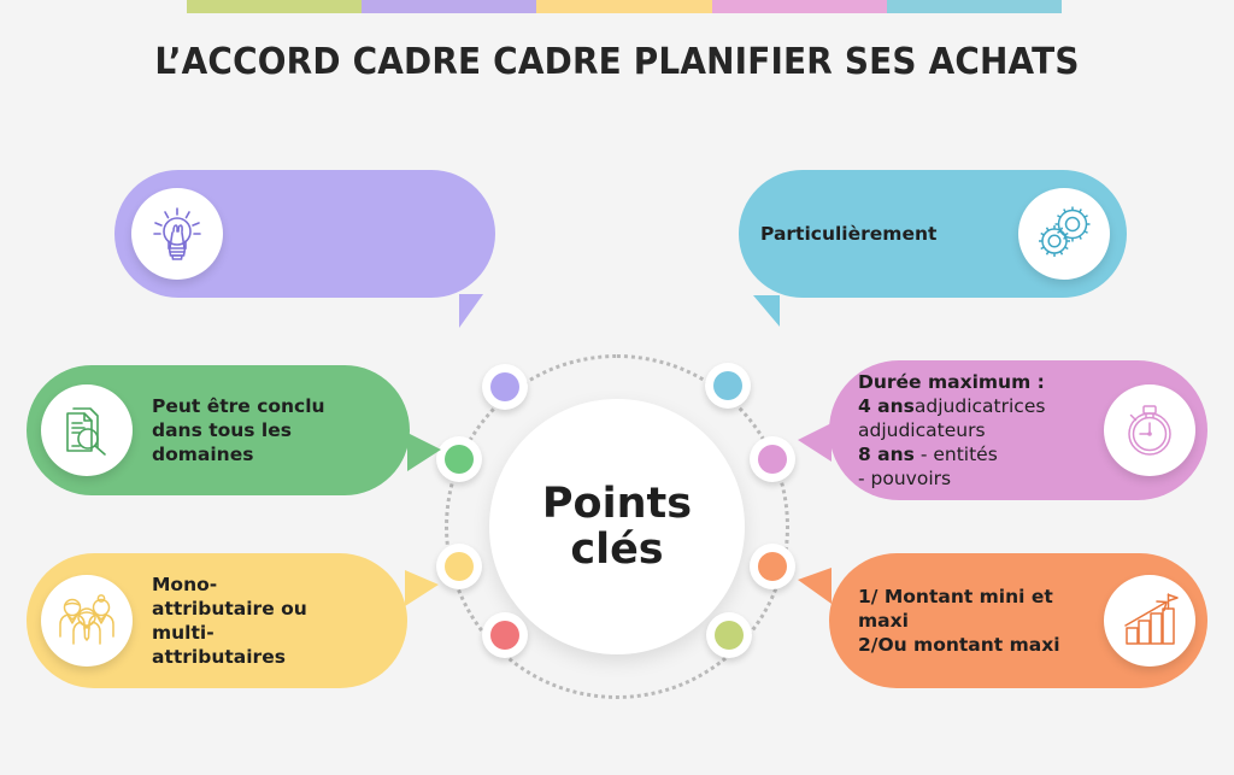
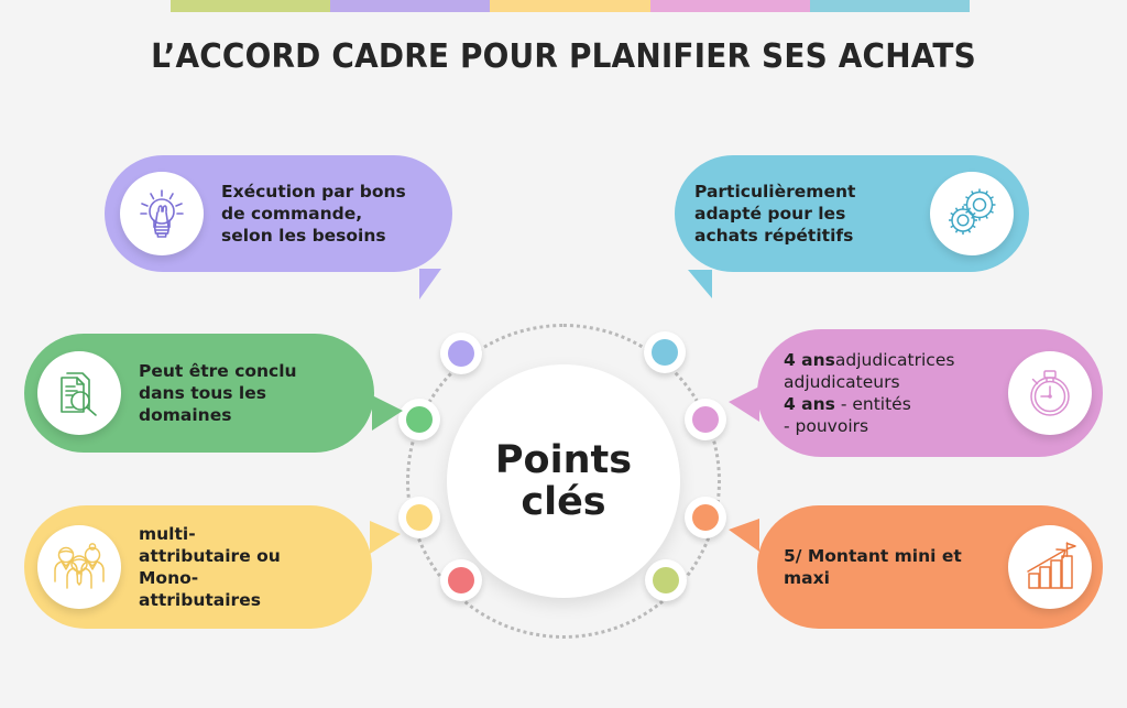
- L’ACCORD CADRE CADRE PLANIFIER SES ACHATS
+ L’ACCORD CADRE POUR PLANIFIER SES ACHATS
  Points
  clés
+ Exécution par bons
+ de commande,
+ selon les besoins
  Particulièrement
+ adapté pour les
+ achats répétitifs
  Peut être conclu
  dans tous les
  domaines
- Mono-
+ multi-
  attributaire ou
- multi-
+ Mono-
  attributaires
- Durée maximum :
  4 ansadjudicatrices
  adjudicateurs
- 8 ans - entités
+ 4 ans - entités
  - pouvoirs
- 1/ Montant mini et
+ 5/ Montant mini et
  maxi
- 2/Ou montant maxi
